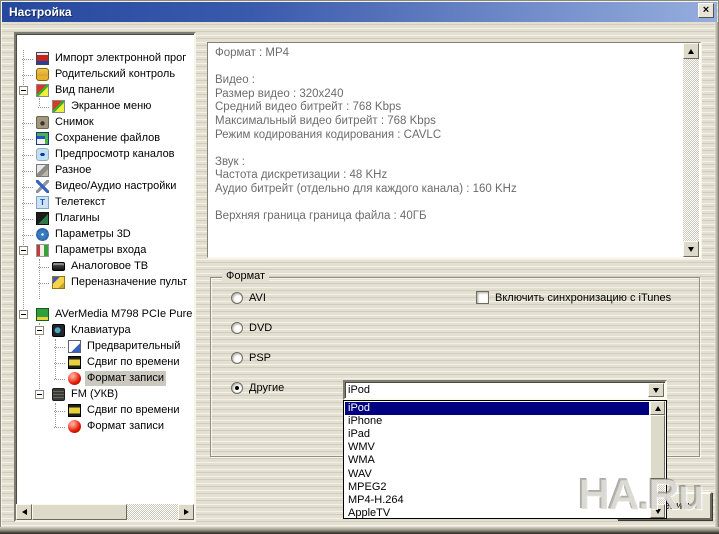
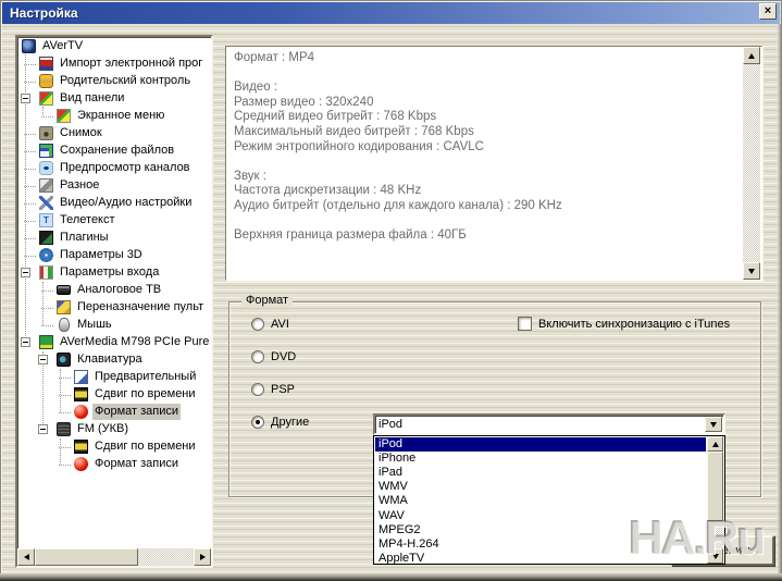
  Настройка
  ×
+ AVerTV
  Импорт электронной прог
  Родительский контроль
  Вид панели
  Экранное меню
  Снимок
  Сохранение файлов
  Предпросмотр каналов
  Разное
  Видео/Аудио настройки
  T
  Телетекст
  Плагины
  Параметры 3D
  Параметры входа
  Аналоговое ТВ
  Переназначение пульт
+ Мышь
  AVerMedia M798 PCIe Pure
  Клавиатура
  Предварительный
  Сдвиг по времени
  Формат записи
  FM (УКВ)
  Сдвиг по времени
  Формат записи
  Формат : MP4
  Видео :
  Размер видео : 320x240
  Средний видео битрейт : 768 Kbps
  Максимальный видео битрейт : 768 Kbps
- Режим кодирования кодирования : CAVLC
+ Режим энтропийного кодирования : CAVLC
  Звук :
  Частота дискретизации : 48 KHz
- Аудио битрейт (отдельно для каждого канала) : 160 KHz
+ Аудио битрейт (отдельно для каждого канала) : 290 KHz
- Верхняя граница граница файла : 40ГБ
+ Верхняя граница размера файла : 40ГБ
  Формат
  AVI
  DVD
  PSP
  Другие
  Включить синхронизацию с iTunes
  iPod
  iPod
  iPhone
  iPad
  WMV
  WMA
  WAV
  MPEG2
  MP4-H.264
  AppleTV
  HA.Ru
